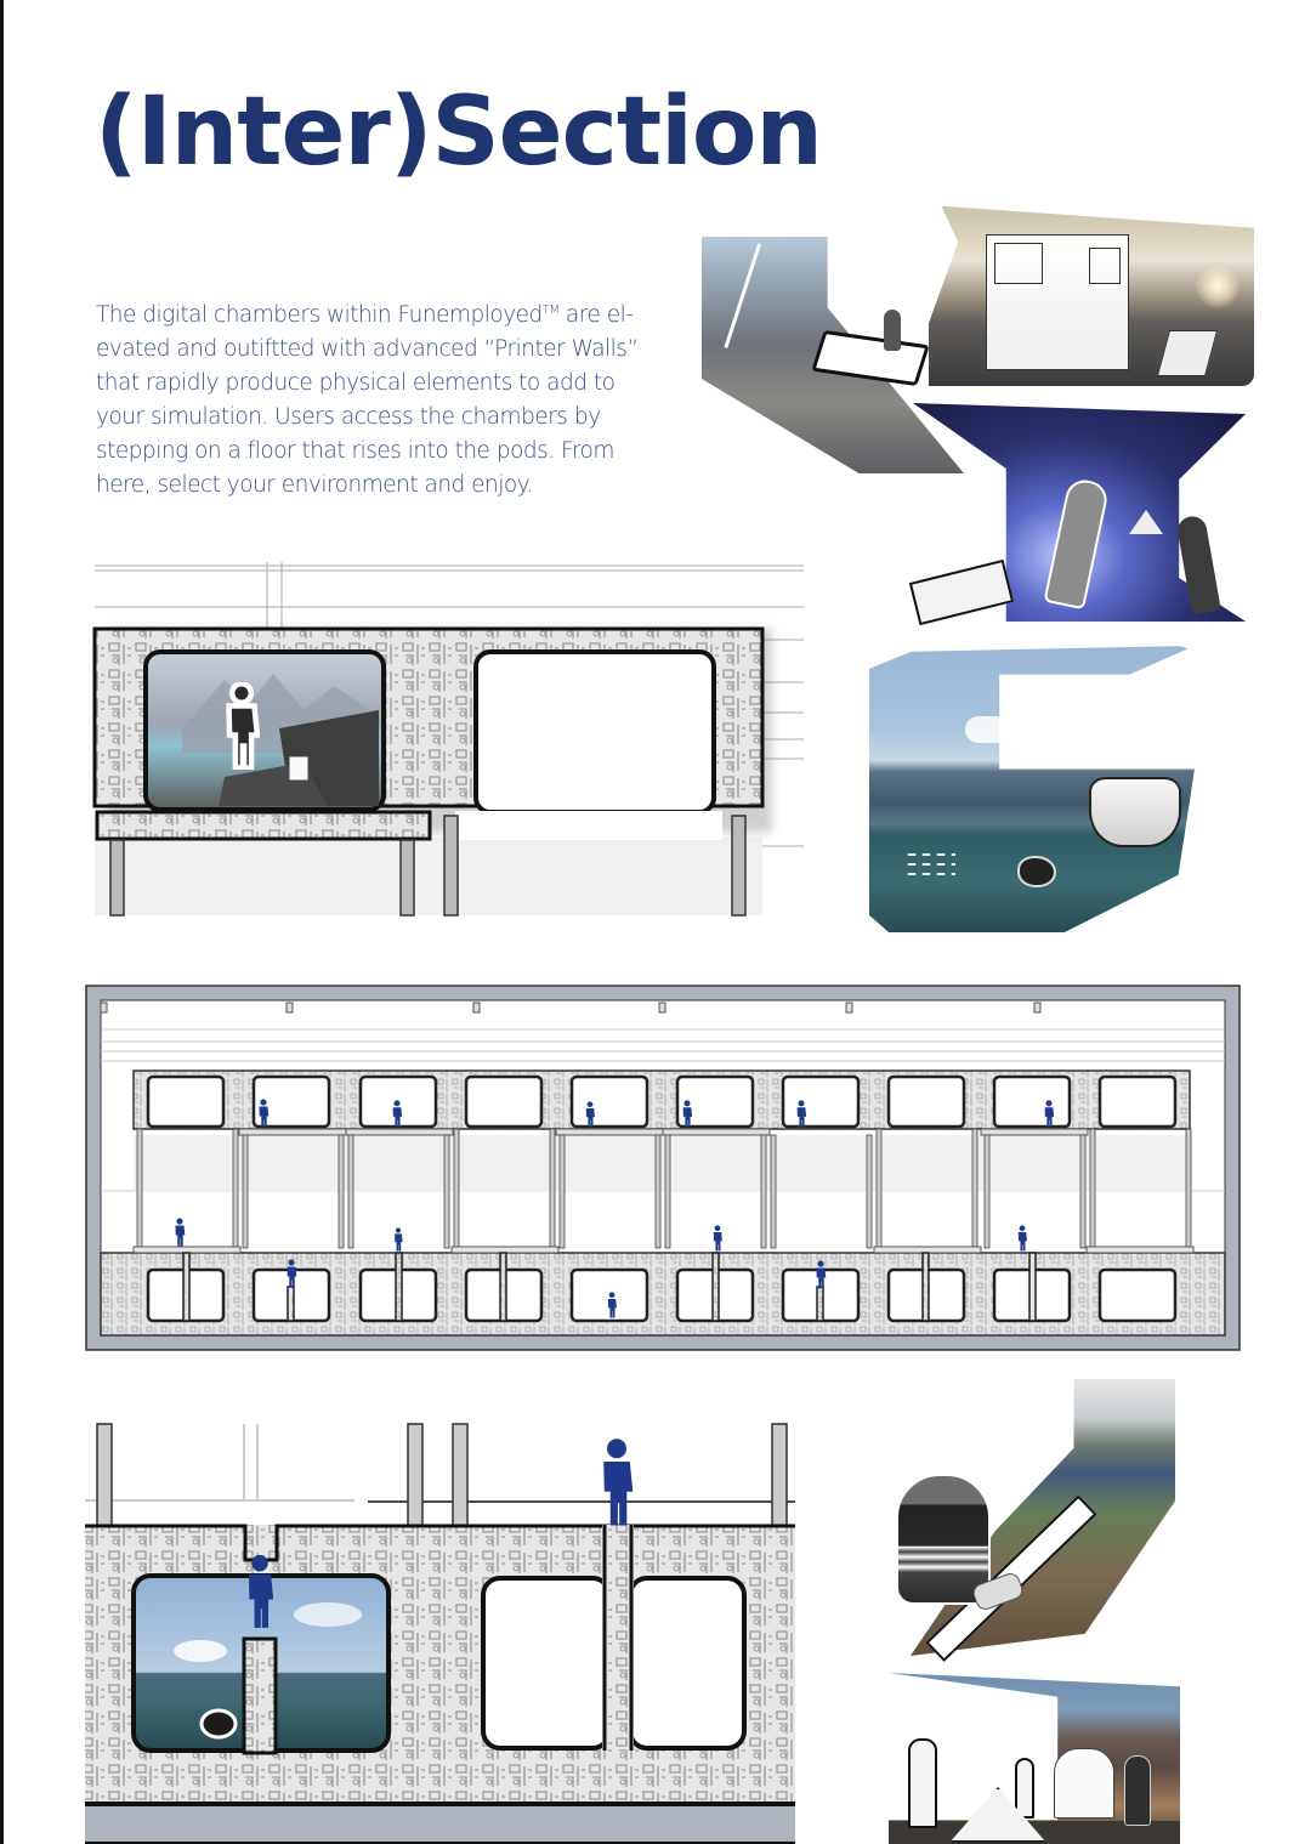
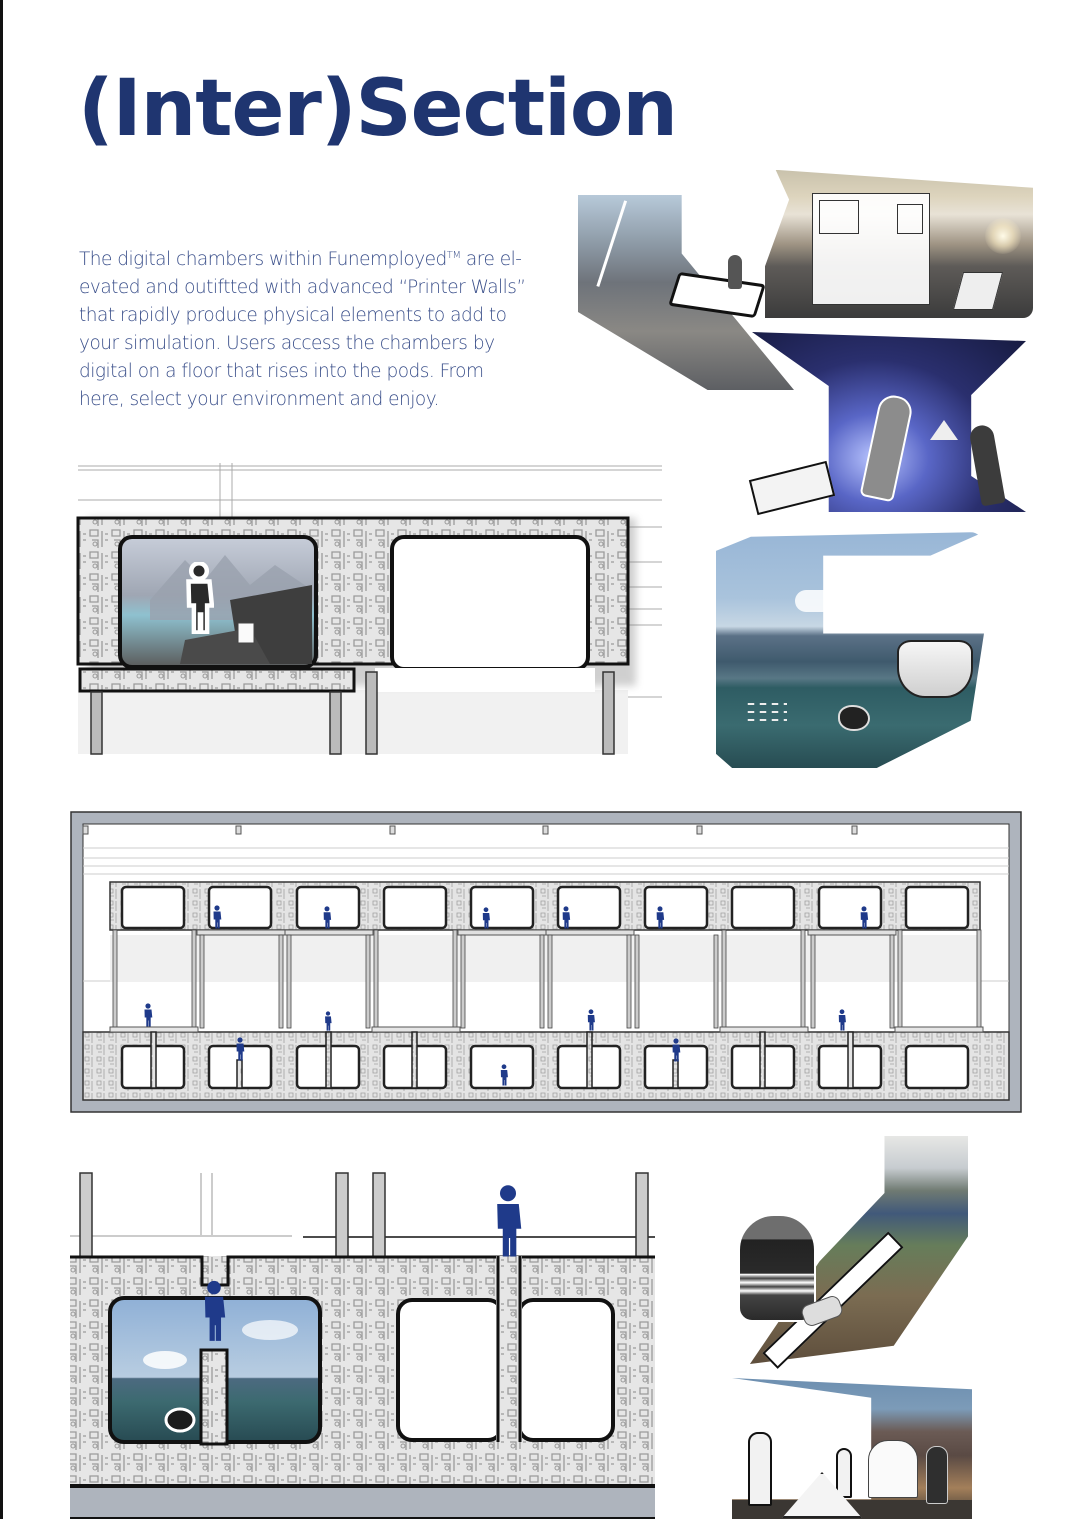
  (Inter)Section
- The digital chambers within FunemployedTM are el- evated and outiftted with advanced “Printer Walls” that rapidly produce physical elements to add to your simulation. Users access the chambers by stepping on a floor that rises into the pods. From here, select your environment and enjoy.
+ The digital chambers within FunemployedTM are el- evated and outiftted with advanced “Printer Walls” that rapidly produce physical elements to add to your simulation. Users access the chambers by digital on a floor that rises into the pods. From here, select your environment and enjoy.
